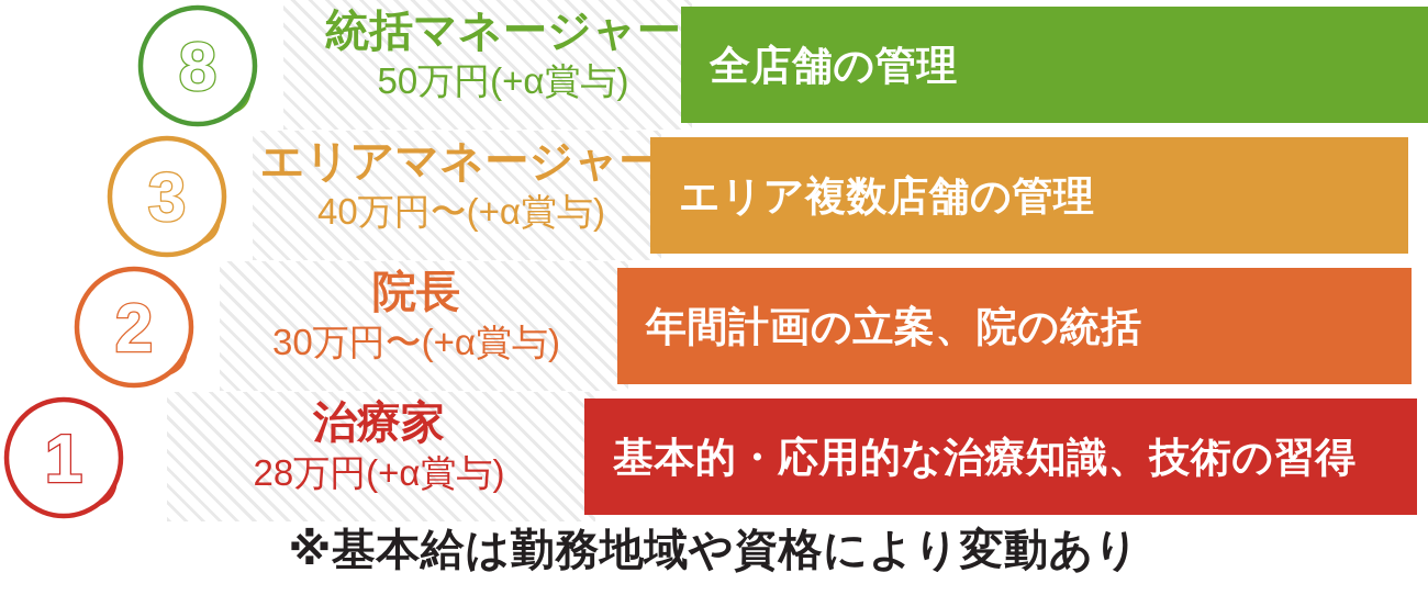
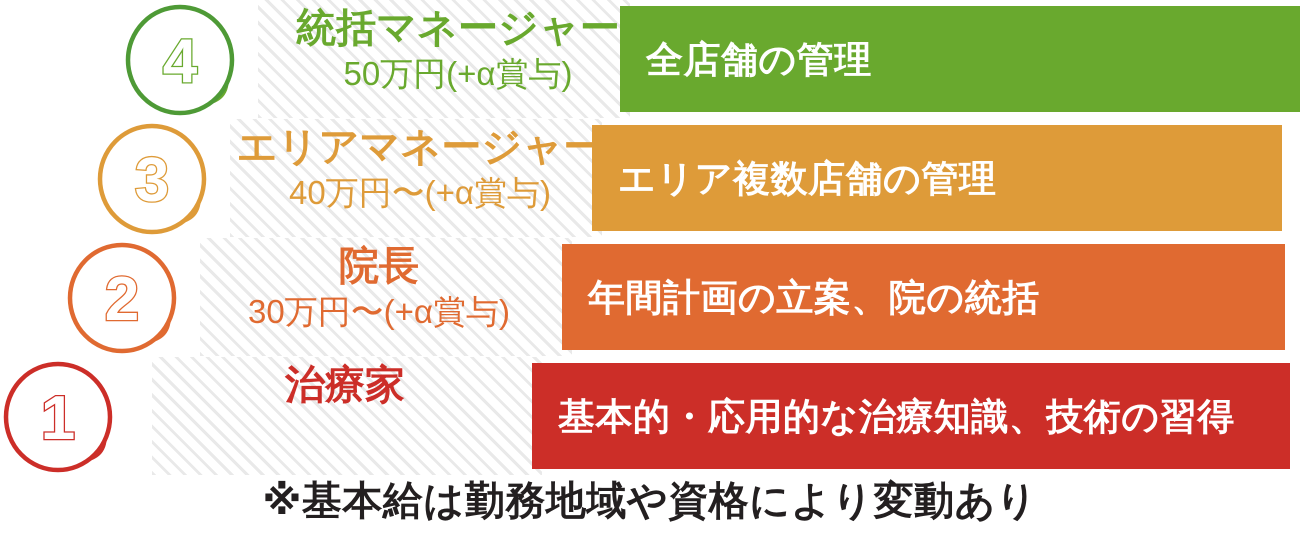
  全店舗の管理
  統括マネージャー
  50万円(+α賞与)
- 8
+ 4
  エリア複数店舗の管理
  エリアマネージャー
  40万円〜(+α賞与)
  3
  年間計画の立案、院の統括
  院長
  30万円〜(+α賞与)
  2
  基本的・応用的な治療知識、技術の習得
  治療家
- 28万円(+α賞与)
  1
  ※基本給は勤務地域や資格により変動あり
